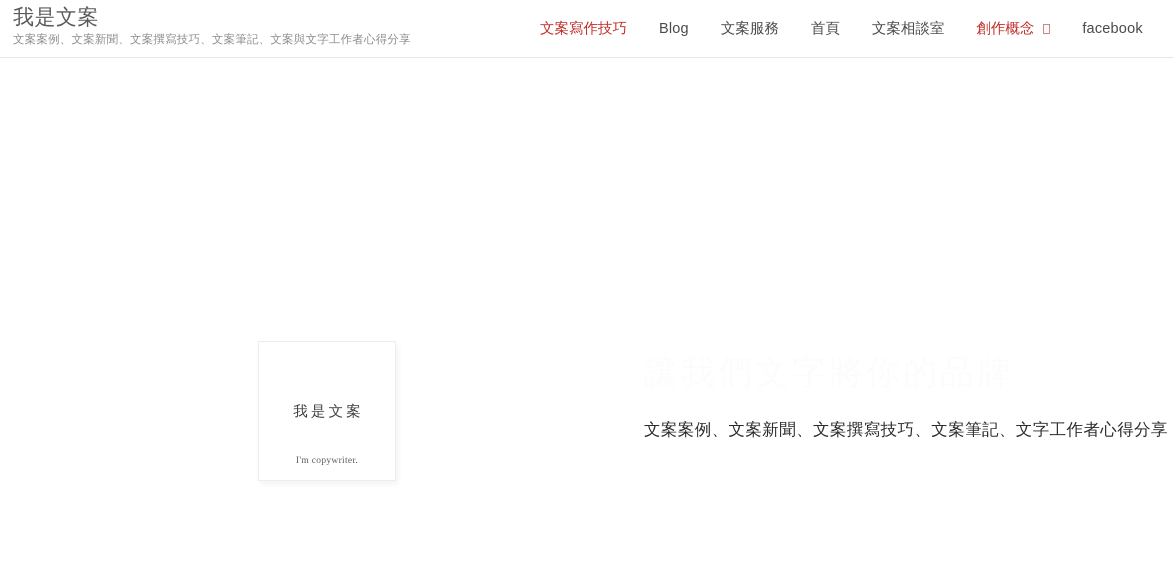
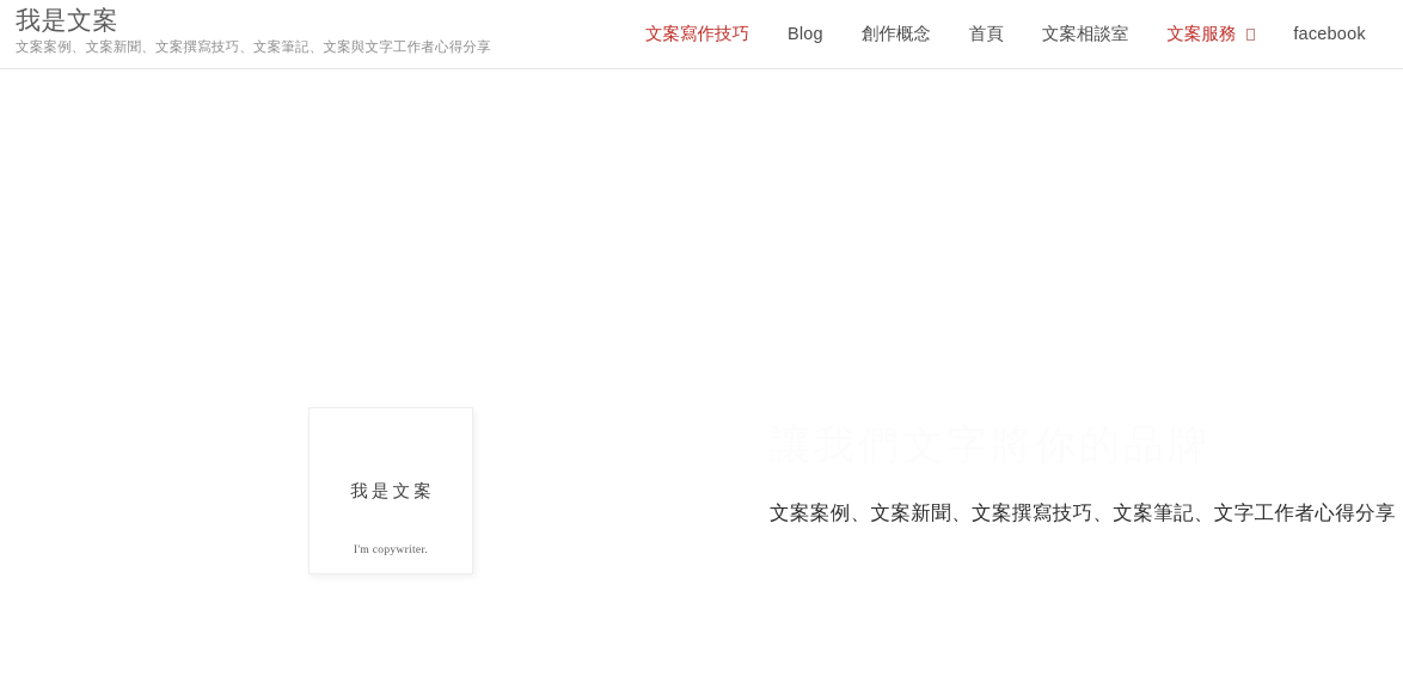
  我是文案
  文案案例、文案新聞、文案撰寫技巧、文案筆記、文案與文字工作者心得分享
  文案寫作技巧
  Blog
- 文案服務
+ 創作概念
  首頁
  文案相談室
- 創作概念
+ 文案服務
  facebook
  我是文案
  I'm copywriter.
  文案案例、文案新聞、文案撰寫技巧、文案筆記、文字工作者心得分享
